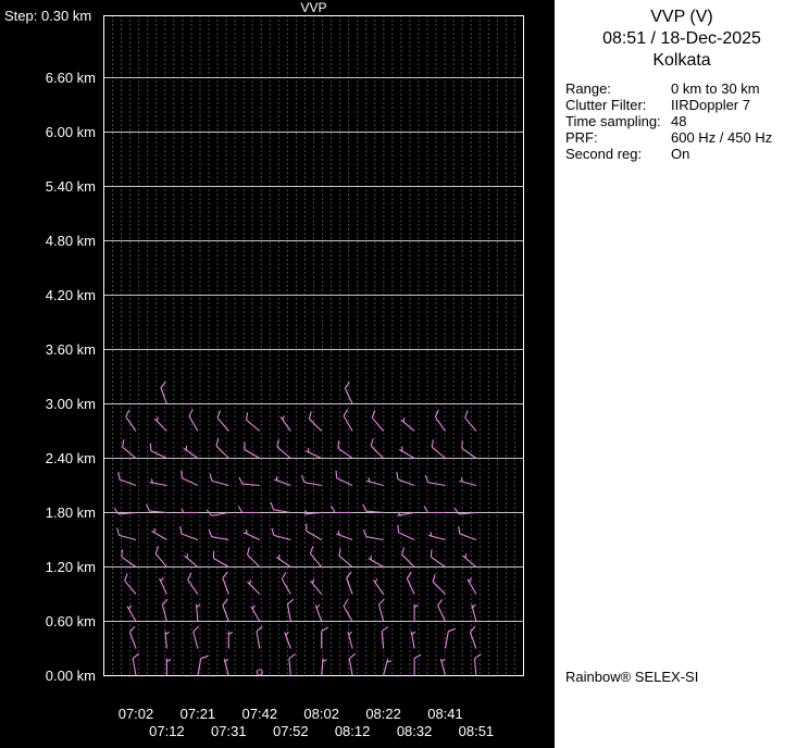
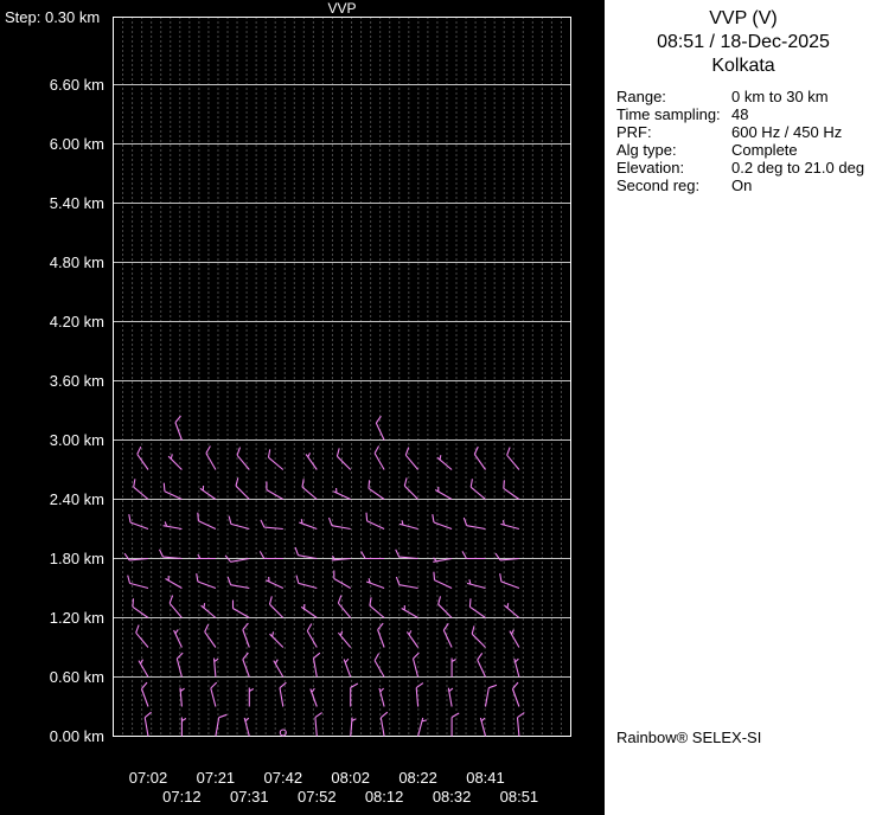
  0.00 km
  0.60 km
  1.20 km
  1.80 km
  2.40 km
  3.00 km
  3.60 km
  4.20 km
  4.80 km
  5.40 km
  6.00 km
  6.60 km
  VVP
  Step: 0.30 km
  07:02
  07:12
  07:21
  07:31
  07:42
  07:52
  08:02
  08:12
  08:22
  08:32
  08:41
  08:51
  VVP (V)
  08:51 / 18-Dec-2025
  Kolkata
  Range:
  0 km to 30 km
- Clutter Filter:
- IIRDoppler 7
  Time sampling:
  48
  PRF:
  600 Hz / 450 Hz
+ Alg type:
+ Complete
+ Elevation:
+ 0.2 deg to 21.0 deg
  Second reg:
  On
  Rainbow® SELEX-SI
